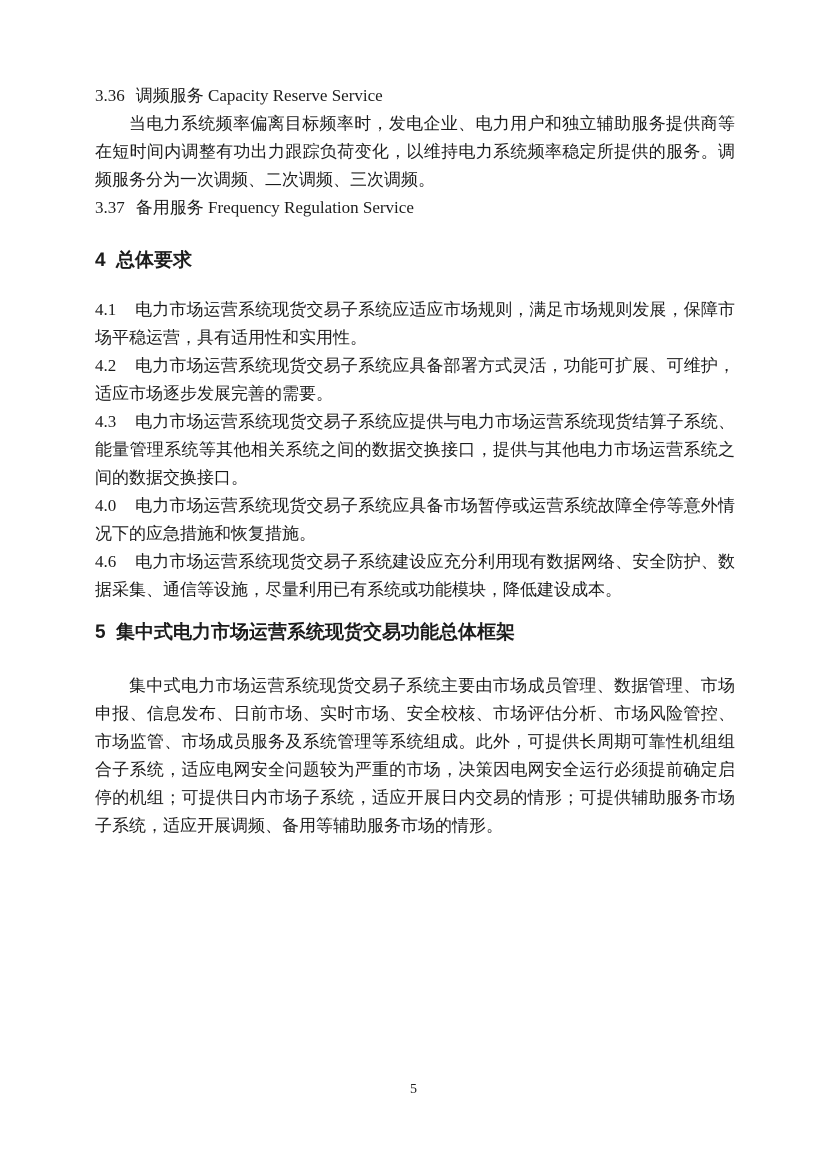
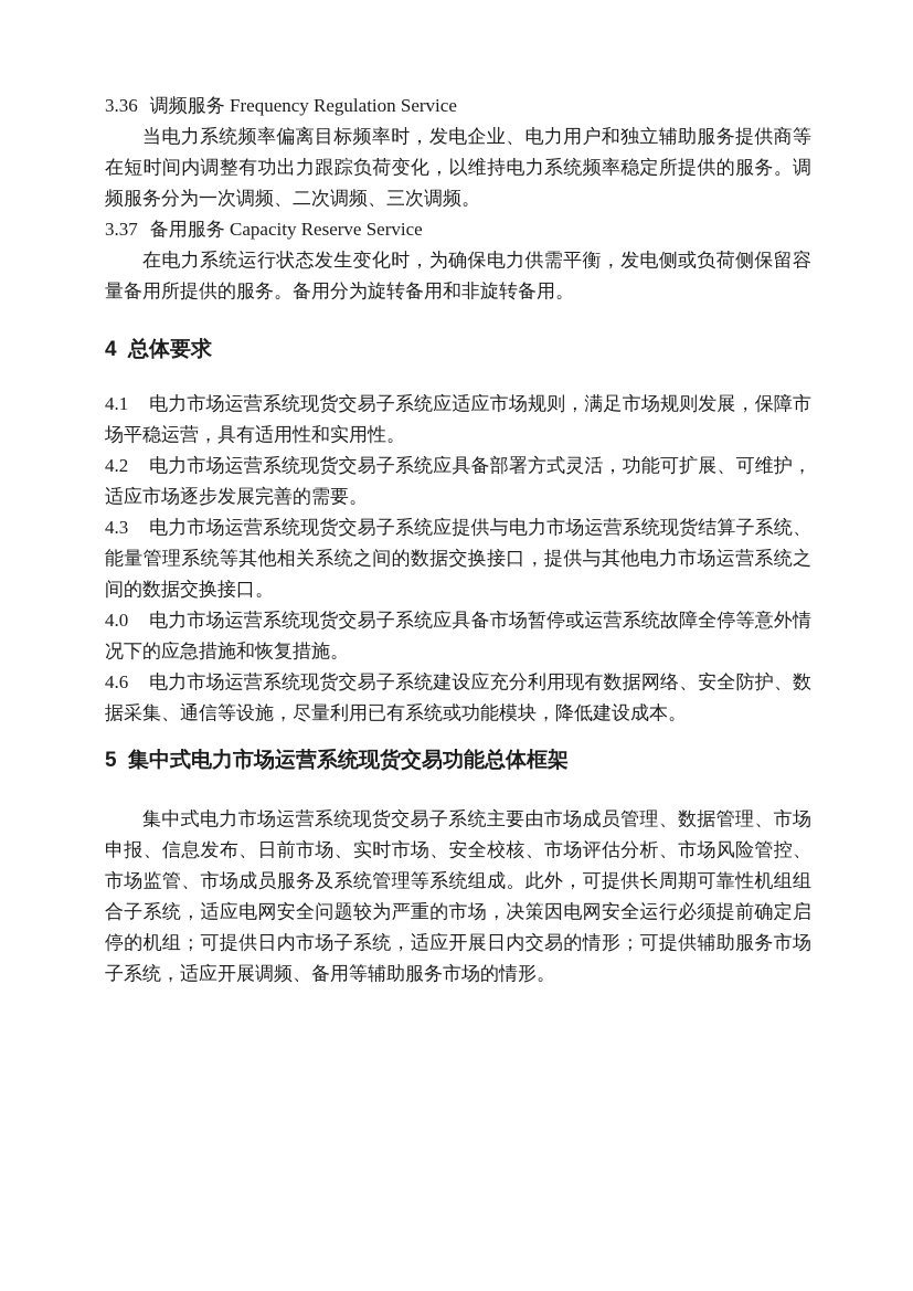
- 3.36 调频服务 Capacity Reserve Service
+ 3.36 调频服务 Frequency Regulation Service
  当电力系统频率偏离目标频率时，发电企业、电力用户和独立辅助服务提供商等在短时间内调整有功出力跟踪负荷变化，以维持电力系统频率稳定所提供的服务。调频服务分为一次调频、二次调频、三次调频。
- 3.37 备用服务 Frequency Regulation Service
+ 3.37 备用服务 Capacity Reserve Service
+ 在电力系统运行状态发生变化时，为确保电力供需平衡，发电侧或负荷侧保留容量备用所提供的服务。备用分为旋转备用和非旋转备用。
  4 总体要求
  4.1 电力市场运营系统现货交易子系统应适应市场规则，满足市场规则发展，保障市场平稳运营，具有适用性和实用性。
  4.2 电力市场运营系统现货交易子系统应具备部署方式灵活，功能可扩展、可维护，适应市场逐步发展完善的需要。
  4.3 电力市场运营系统现货交易子系统应提供与电力市场运营系统现货结算子系统、能量管理系统等其他相关系统之间的数据交换接口，提供与其他电力市场运营系统之间的数据交换接口。
  4.0 电力市场运营系统现货交易子系统应具备市场暂停或运营系统故障全停等意外情况下的应急措施和恢复措施。
  4.6 电力市场运营系统现货交易子系统建设应充分利用现有数据网络、安全防护、数据采集、通信等设施，尽量利用已有系统或功能模块，降低建设成本。
  5 集中式电力市场运营系统现货交易功能总体框架
  集中式电力市场运营系统现货交易子系统主要由市场成员管理、数据管理、市场申报、信息发布、日前市场、实时市场、安全校核、市场评估分析、市场风险管控、市场监管、市场成员服务及系统管理等系统组成。此外，可提供长周期可靠性机组组合子系统，适应电网安全问题较为严重的市场，决策因电网安全运行必须提前确定启停的机组；可提供日内市场子系统，适应开展日内交易的情形；可提供辅助服务市场子系统，适应开展调频、备用等辅助服务市场的情形。
- 5
